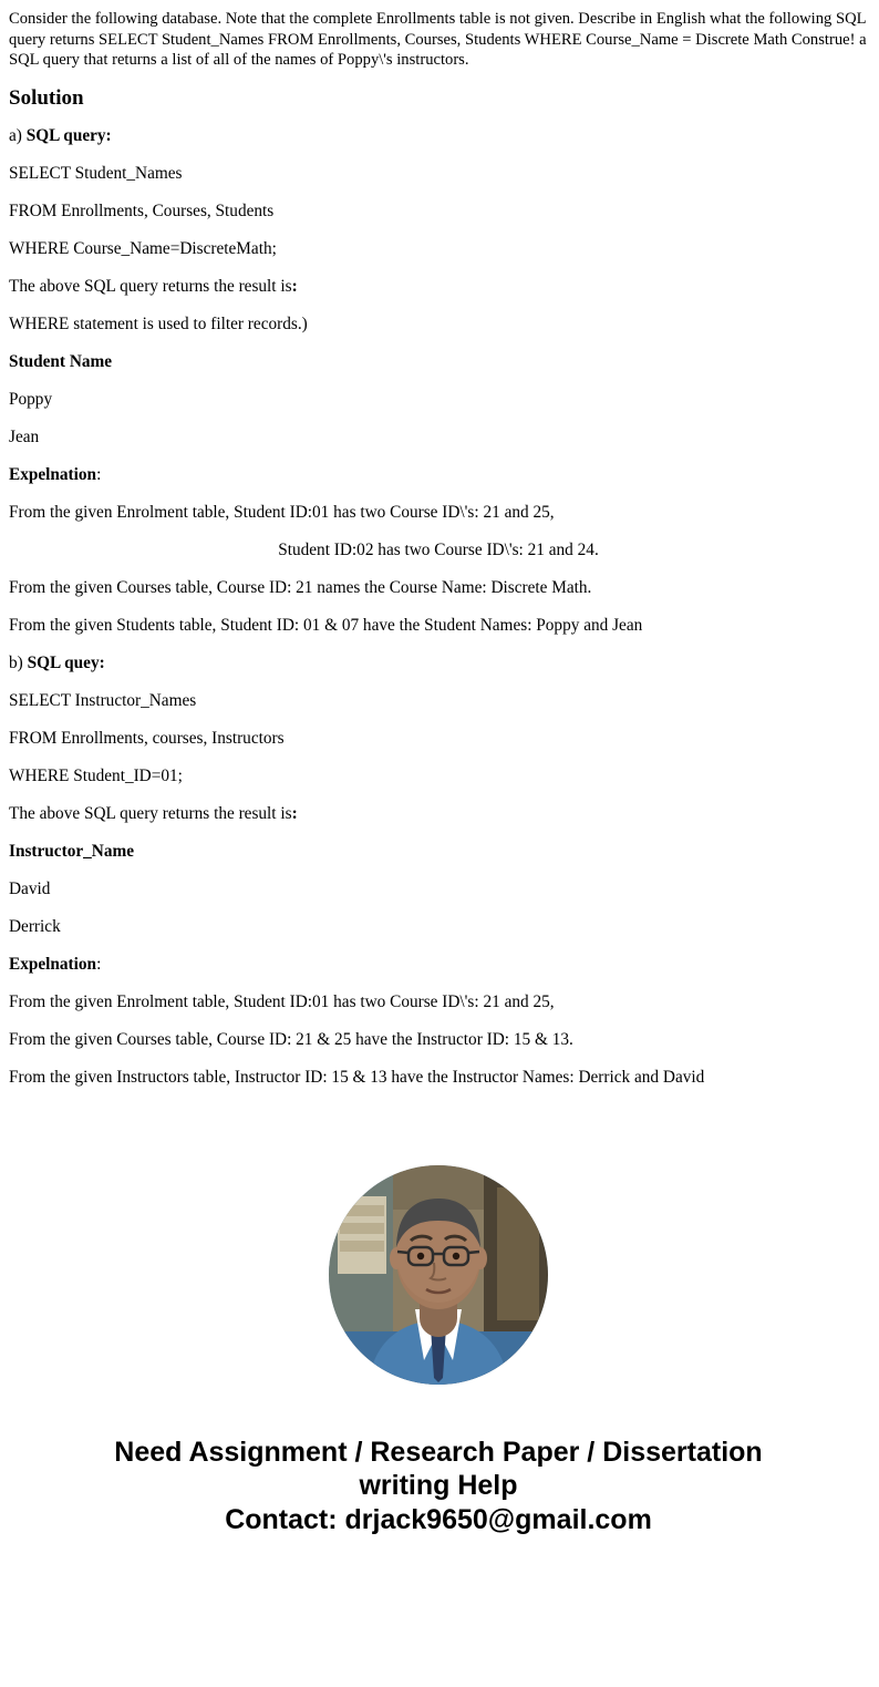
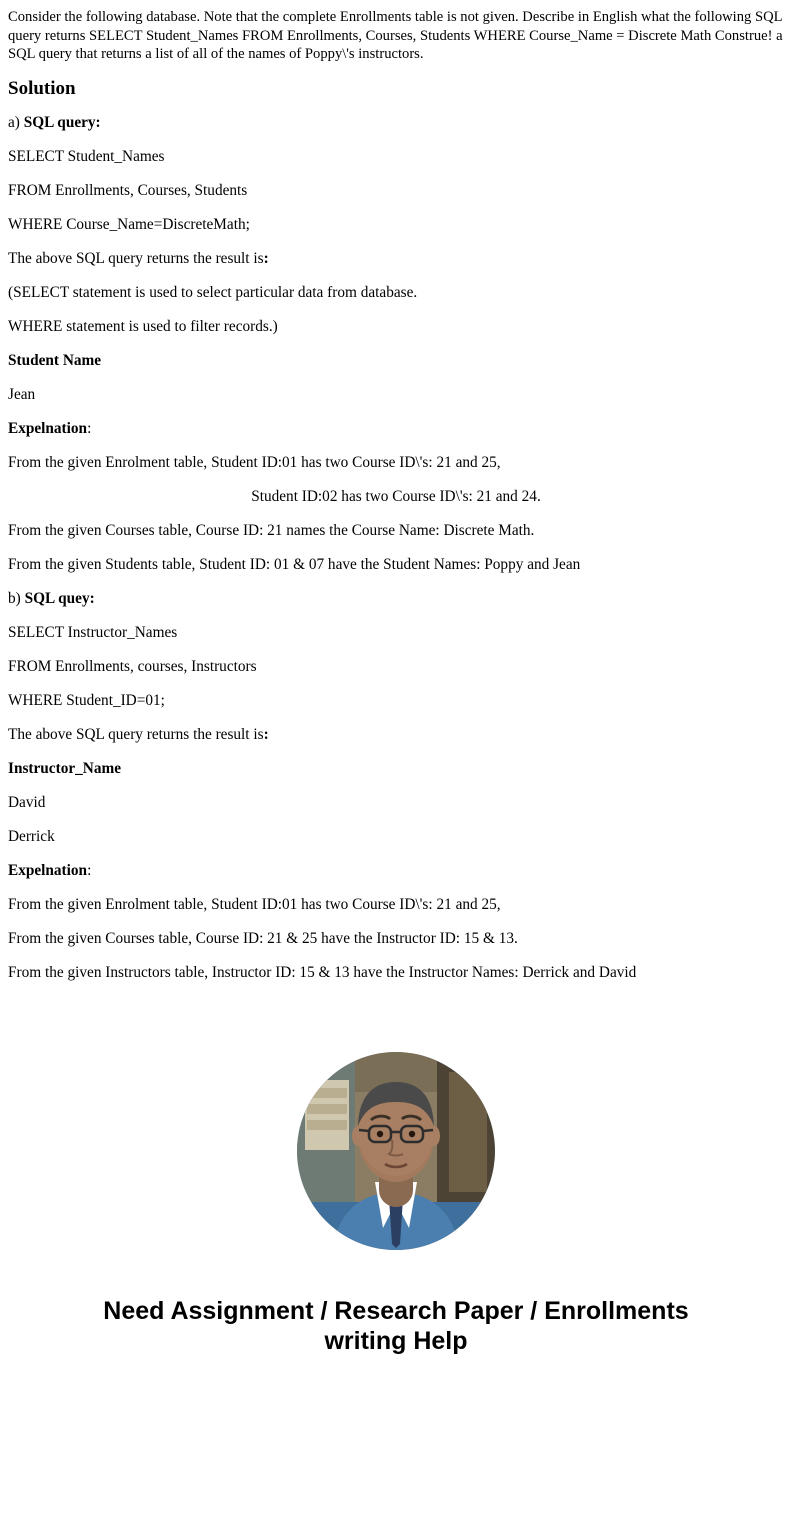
  Consider the following database. Note that the complete Enrollments table is not given. Describe in English what the following SQL query returns SELECT Student_Names FROM Enrollments, Courses, Students WHERE Course_Name = Discrete Math Construe! a SQL query that returns a list of all of the names of Poppy\'s instructors.
  Solution
  a) SQL query:
  SELECT Student_Names
  FROM Enrollments, Courses, Students
  WHERE Course_Name=DiscreteMath;
  The above SQL query returns the result is:
+ (SELECT statement is used to select particular data from database.
  WHERE statement is used to filter records.)
  Student Name
- Poppy
  Jean
  Expelnation:
  From the given Enrolment table, Student ID:01 has two Course ID\'s: 21 and 25,
  Student ID:02 has two Course ID\'s: 21 and 24.
  From the given Courses table, Course ID: 21 names the Course Name: Discrete Math.
  From the given Students table, Student ID: 01 & 07 have the Student Names: Poppy and Jean
  b) SQL quey:
  SELECT Instructor_Names
  FROM Enrollments, courses, Instructors
  WHERE Student_ID=01;
  The above SQL query returns the result is:
  Instructor_Name
  David
  Derrick
  Expelnation:
  From the given Enrolment table, Student ID:01 has two Course ID\'s: 21 and 25,
  From the given Courses table, Course ID: 21 & 25 have the Instructor ID: 15 & 13.
  From the given Instructors table, Instructor ID: 15 & 13 have the Instructor Names: Derrick and David
- Need Assignment / Research Paper / Dissertation
+ Need Assignment / Research Paper / Enrollments
  writing Help
- Contact: drjack9650@gmail.com
